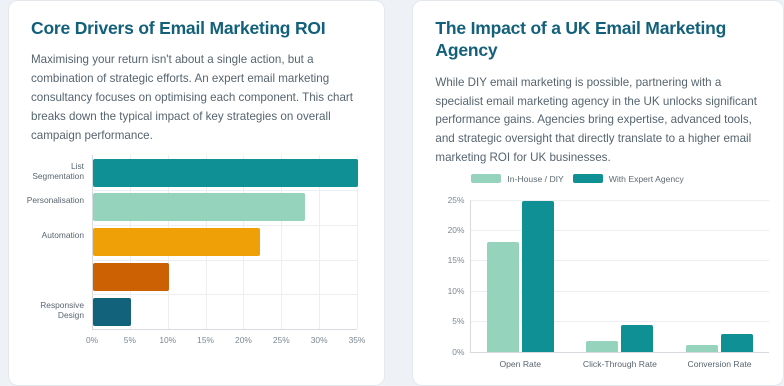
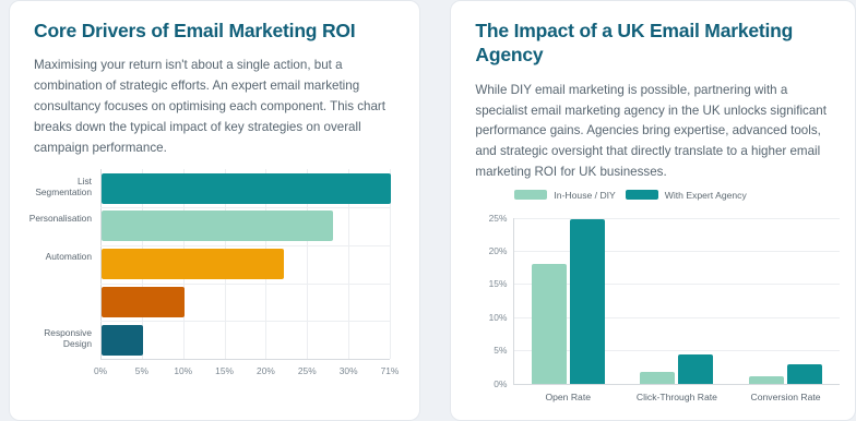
  Core Drivers of Email Marketing ROI
  Maximising your return isn't about a single action, but a combination of strategic efforts. An expert email marketing consultancy focuses on optimising each component. This chart breaks down the typical impact of key strategies on overall campaign performance.
  0%
  5%
  10%
  15%
  20%
  25%
  30%
- 35%
+ 71%
  List
  Segmentation
  Personalisation
  Automation
  Responsive
  Design
  The Impact of a UK Email Marketing Agency
  While DIY email marketing is possible, partnering with a specialist email marketing agency in the UK unlocks significant performance gains. Agencies bring expertise, advanced tools, and strategic oversight that directly translate to a higher email marketing ROI for UK businesses.
  In-House / DIY
  With Expert Agency
  0%
  5%
  10%
  15%
  20%
  25%
  Open Rate
  Click-Through Rate
  Conversion Rate
